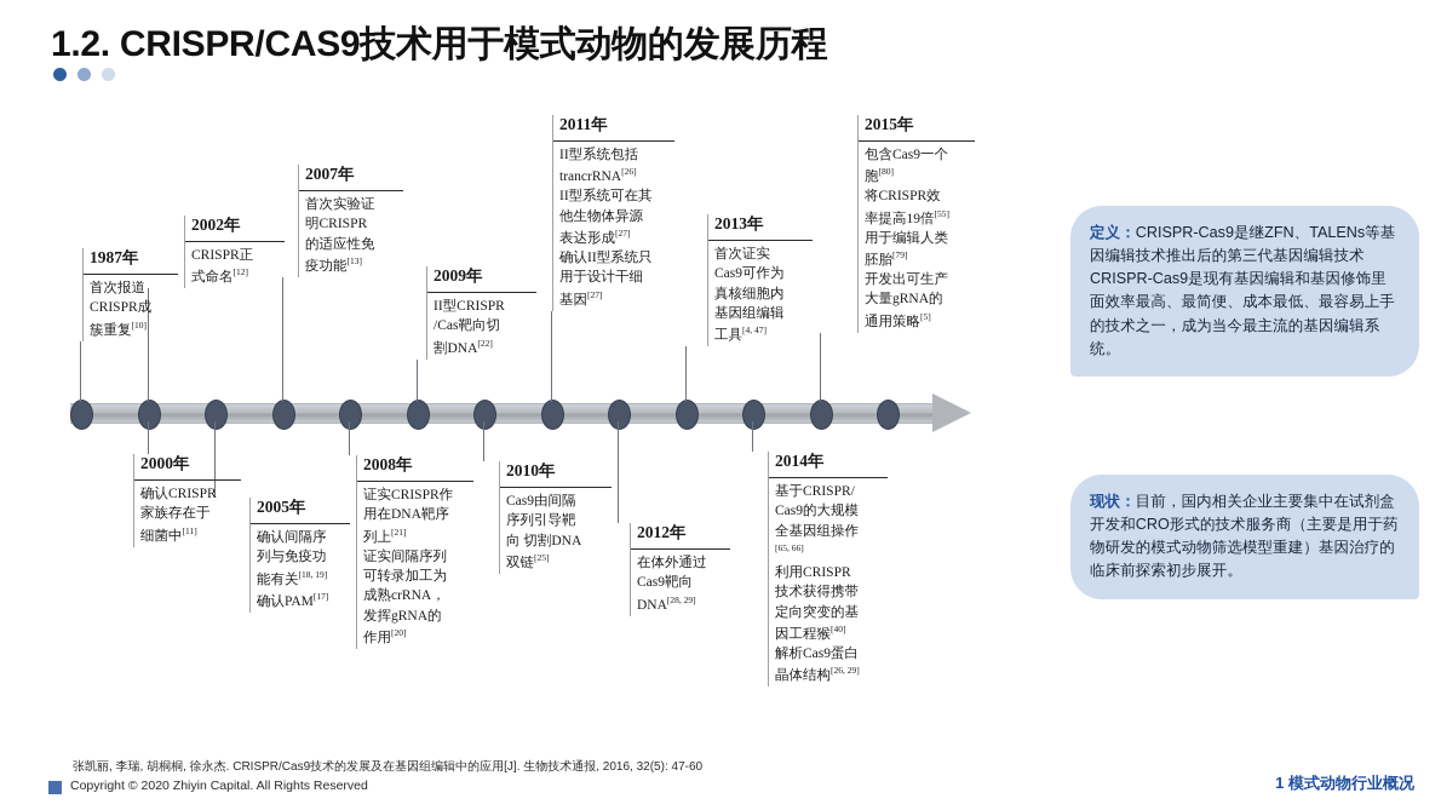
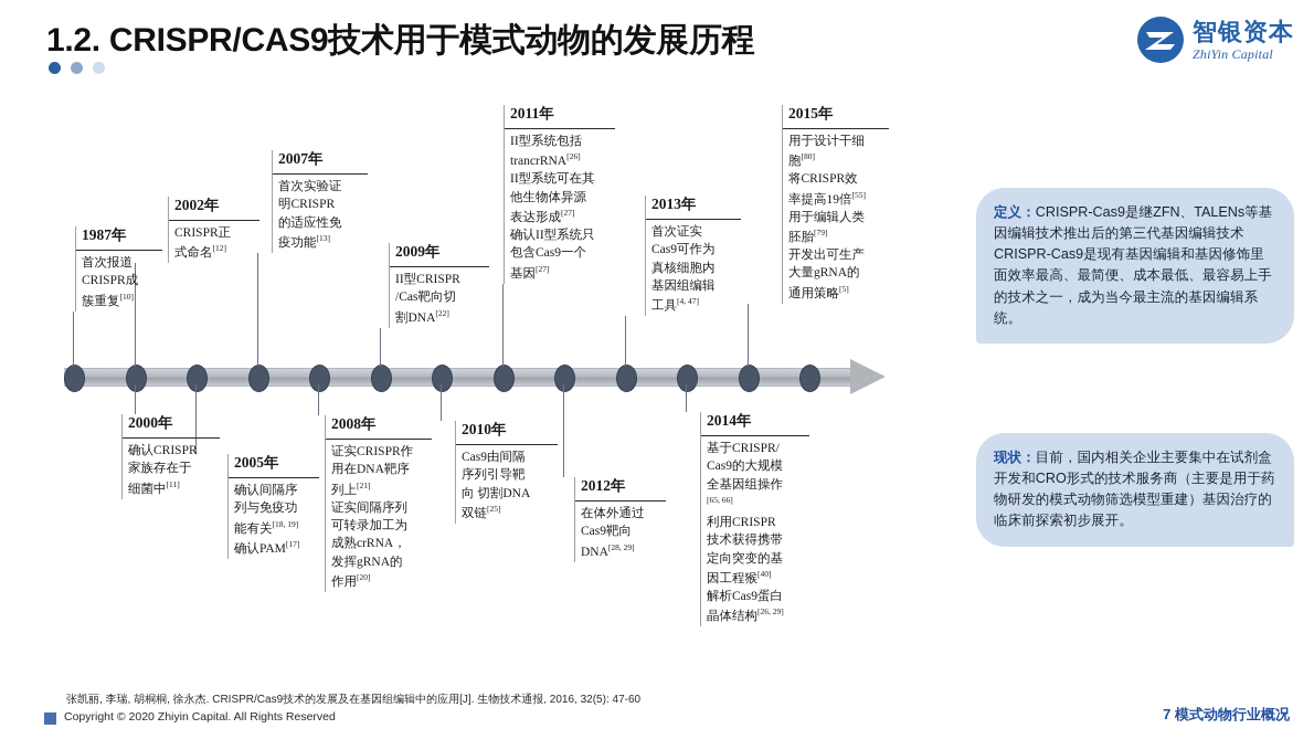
  1.2. CRISPR/CAS9技术用于模式动物的发展历程
+ 智银资本
+ ZhiYin Capital
  1987年
  首次报道
  CRISPR成
  簇重复[10]
  2002年
  CRISPR正
  式命名[12]
  2007年
  首次实验证
  明CRISPR
  的适应性免
  疫功能[13]
  2009年
  II型CRISPR
  /Cas靶向切
  割DNA[22]
  2011年
  II型系统包括
  trancrRNA[26]
  II型系统可在其
  他生物体异源
  表达形成[27]
  确认II型系统只
- 用于设计干细
+ 包含Cas9一个
  基因[27]
  2013年
  首次证实
  Cas9可作为
  真核细胞内
  基因组编辑
  工具[4, 47]
  2015年
- 包含Cas9一个
+ 用于设计干细
  胞[80]
  将CRISPR效
  率提高19倍[55]
  用于编辑人类
  胚胎[79]
  开发出可生产
  大量gRNA的
  通用策略[5]
  2000年
  确认CRISPR
  家族存在于
  细菌中[11]
  2005年
  确认间隔序
  列与免疫功
  能有关[18, 19]
  确认PAM[17]
  2008年
  证实CRISPR作
  用在DNA靶序
  列上[21]
  证实间隔序列
  可转录加工为
  成熟crRNA，
  发挥gRNA的
  作用[20]
  2010年
  Cas9由间隔
  序列引导靶
  向 切割DNA
  双链[25]
  2012年
  在体外通过
  Cas9靶向
  DNA[28, 29]
  2014年
  基于CRISPR/
  Cas9的大规模
  全基因组操作
  [65, 66]
  利用CRISPR
  技术获得携带
  定向突变的基
  因工程猴[40]
  解析Cas9蛋白
  晶体结构[26, 29]
  定义：CRISPR-Cas9是继ZFN、TALENs等基因编辑技术推出后的第三代基因编辑技术CRISPR-Cas9是现有基因编辑和基因修饰里面效率最高、最简便、成本最低、最容易上手的技术之一，成为当今最主流的基因编辑系统。
  现状：目前，国内相关企业主要集中在试剂盒开发和CRO形式的技术服务商（主要是用于药物研发的模式动物筛选模型重建）基因治疗的临床前探索初步展开。
  张凯丽, 李瑞, 胡桐桐, 徐永杰. CRISPR/Cas9技术的发展及在基因组编辑中的应用[J]. 生物技术通报, 2016, 32(5): 47-60
  Copyright © 2020 Zhiyin Capital. All Rights Reserved
- 1 模式动物行业概况
+ 7 模式动物行业概况
